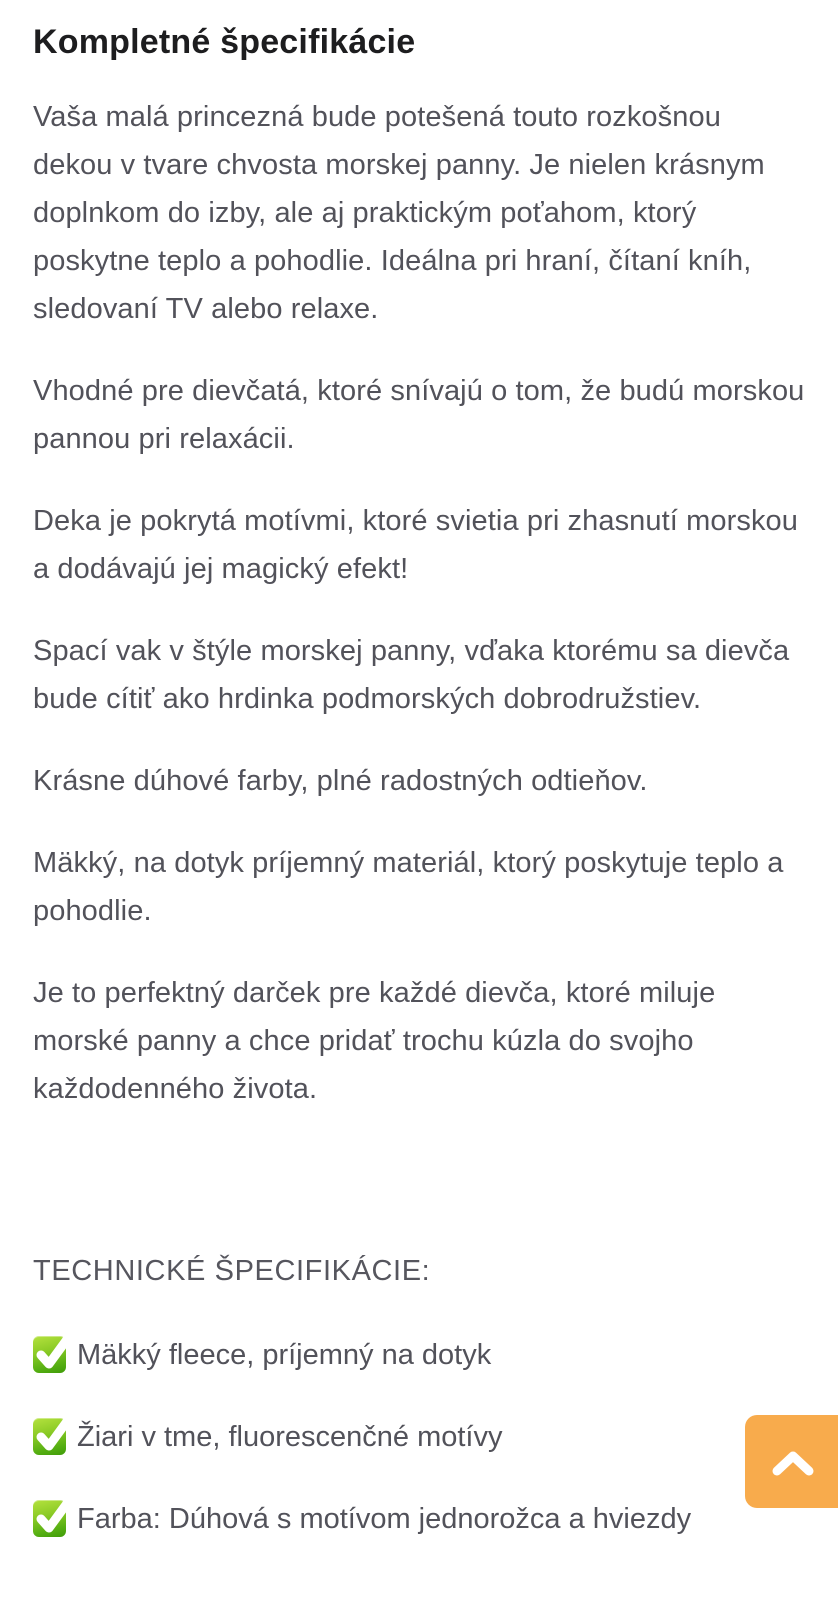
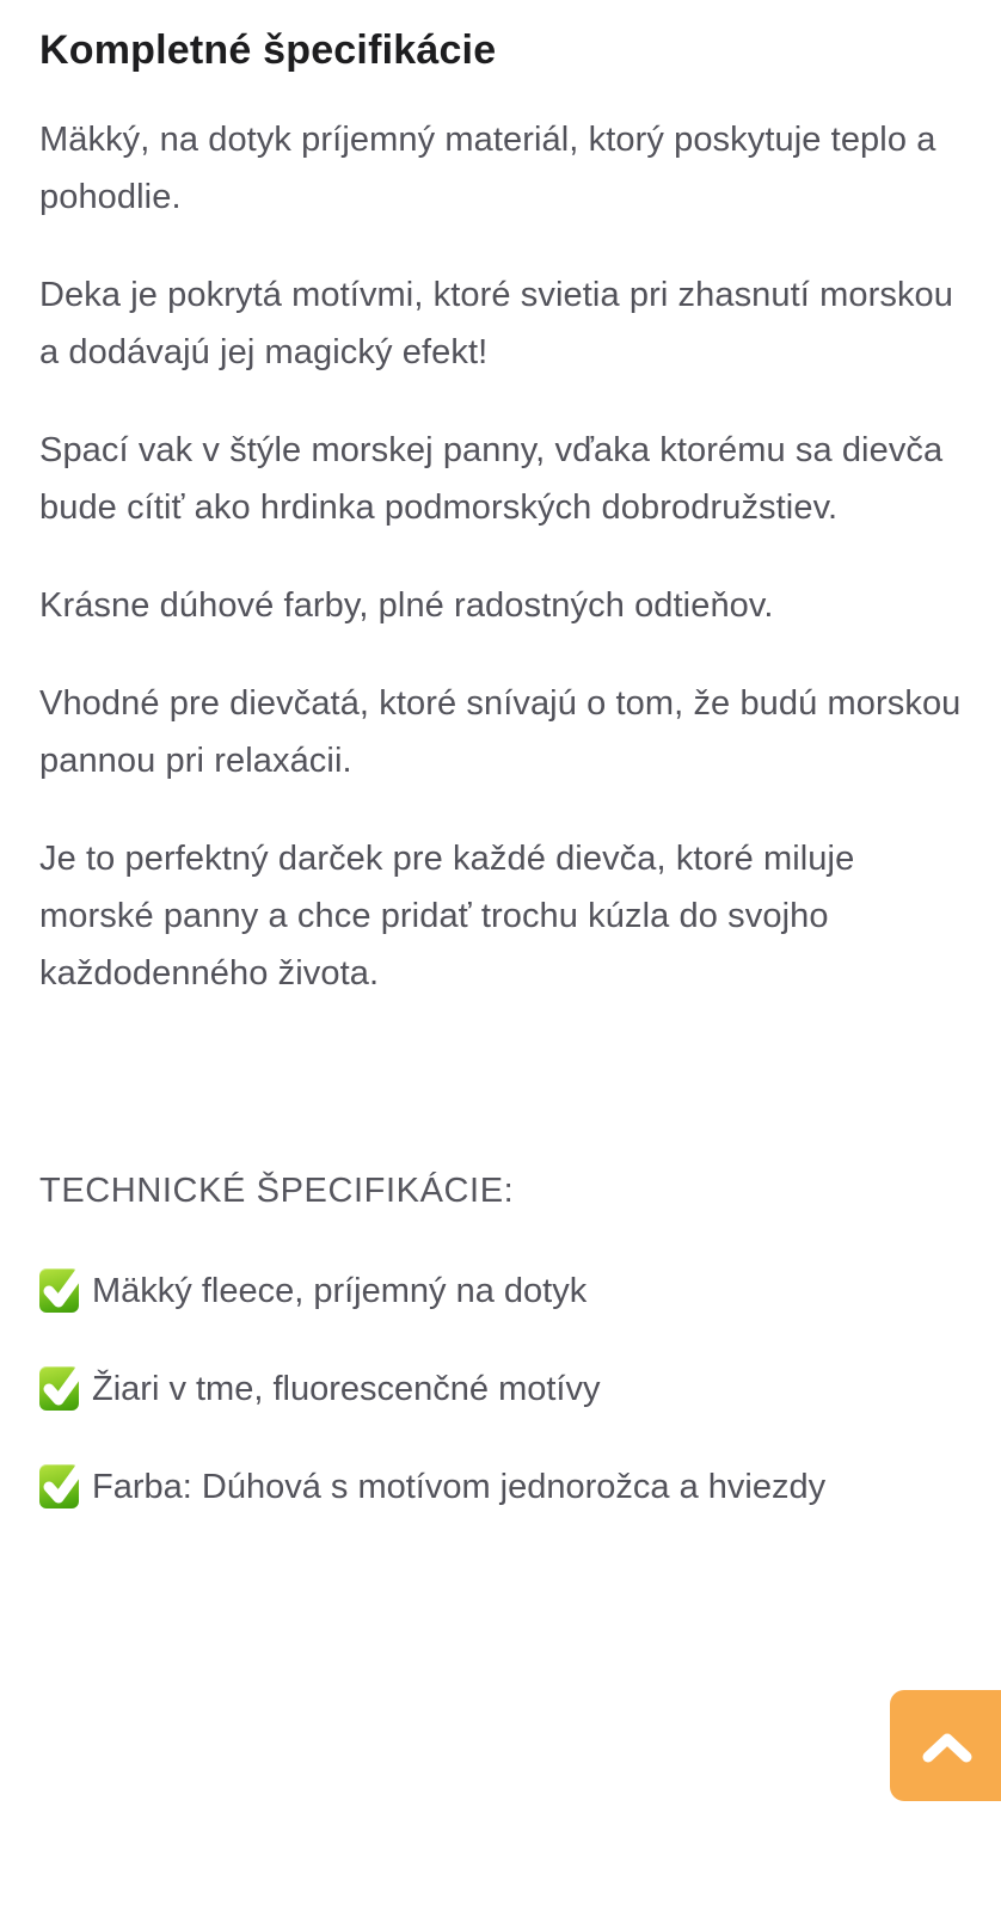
  Kompletné špecifikácie
- Vaša malá princezná bude potešená touto rozkošnou dekou v tvare chvosta morskej panny. Je nielen krásnym doplnkom do izby, ale aj praktickým poťahom, ktorý poskytne teplo a pohodlie. Ideálna pri hraní, čítaní kníh, sledovaní TV alebo relaxe.
- Vhodné pre dievčatá, ktoré snívajú o tom, že budú morskou pannou pri relaxácii.
+ Mäkký, na dotyk príjemný materiál, ktorý poskytuje teplo a pohodlie.
  Deka je pokrytá motívmi, ktoré svietia pri zhasnutí morskou a dodávajú jej magický efekt!
  Spací vak v štýle morskej panny, vďaka ktorému sa dievča bude cítiť ako hrdinka podmorských dobrodružstiev.
  Krásne dúhové farby, plné radostných odtieňov.
- Mäkký, na dotyk príjemný materiál, ktorý poskytuje teplo a pohodlie.
+ Vhodné pre dievčatá, ktoré snívajú o tom, že budú morskou pannou pri relaxácii.
  Je to perfektný darček pre každé dievča, ktoré miluje morské panny a chce pridať trochu kúzla do svojho každodenného života.
  TECHNICKÉ ŠPECIFIKÁCIE:
  Mäkký fleece, príjemný na dotyk
  Žiari v tme, fluorescenčné motívy
  Farba: Dúhová s motívom jednorožca a hviezdy
